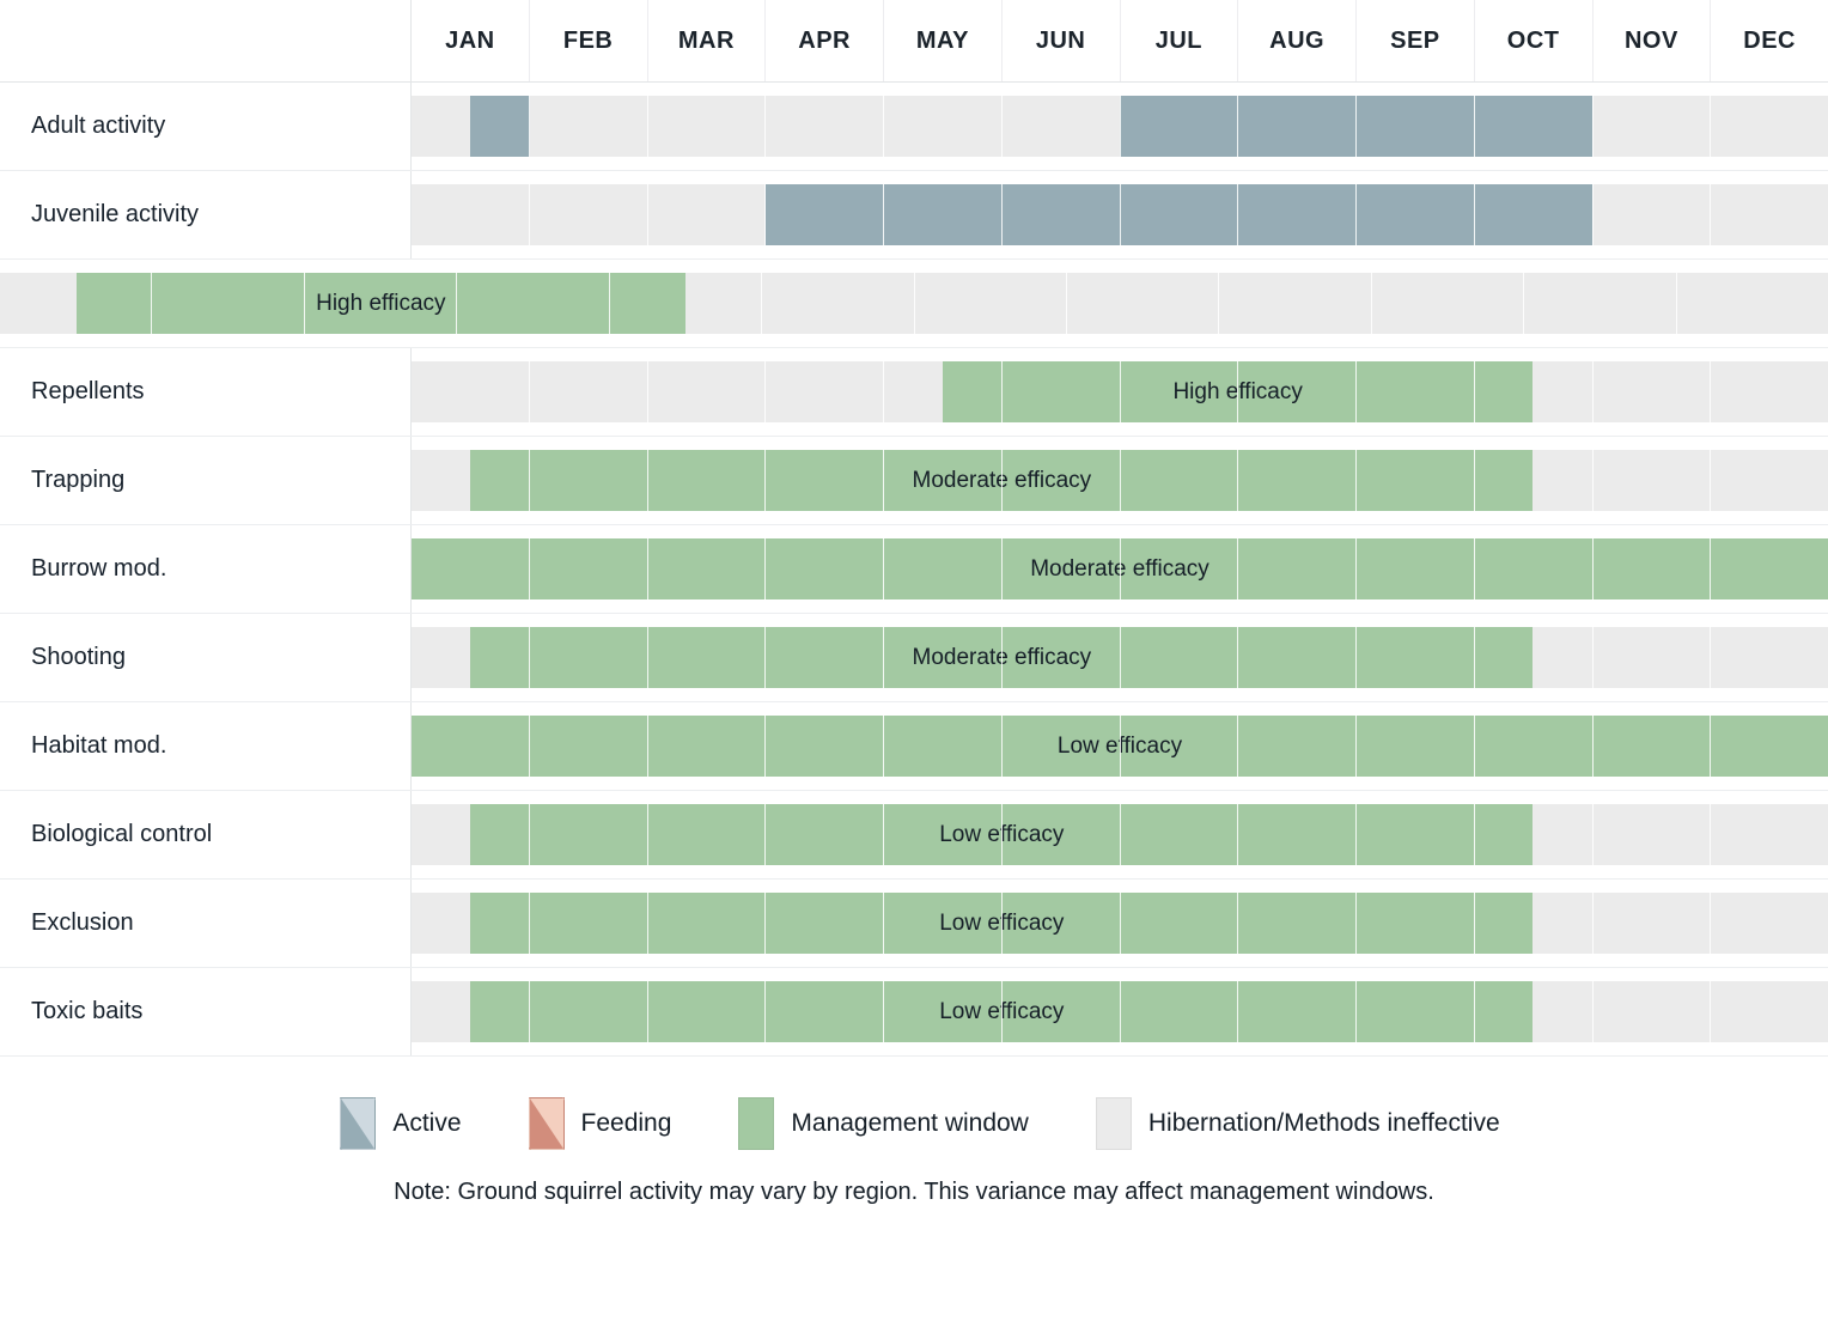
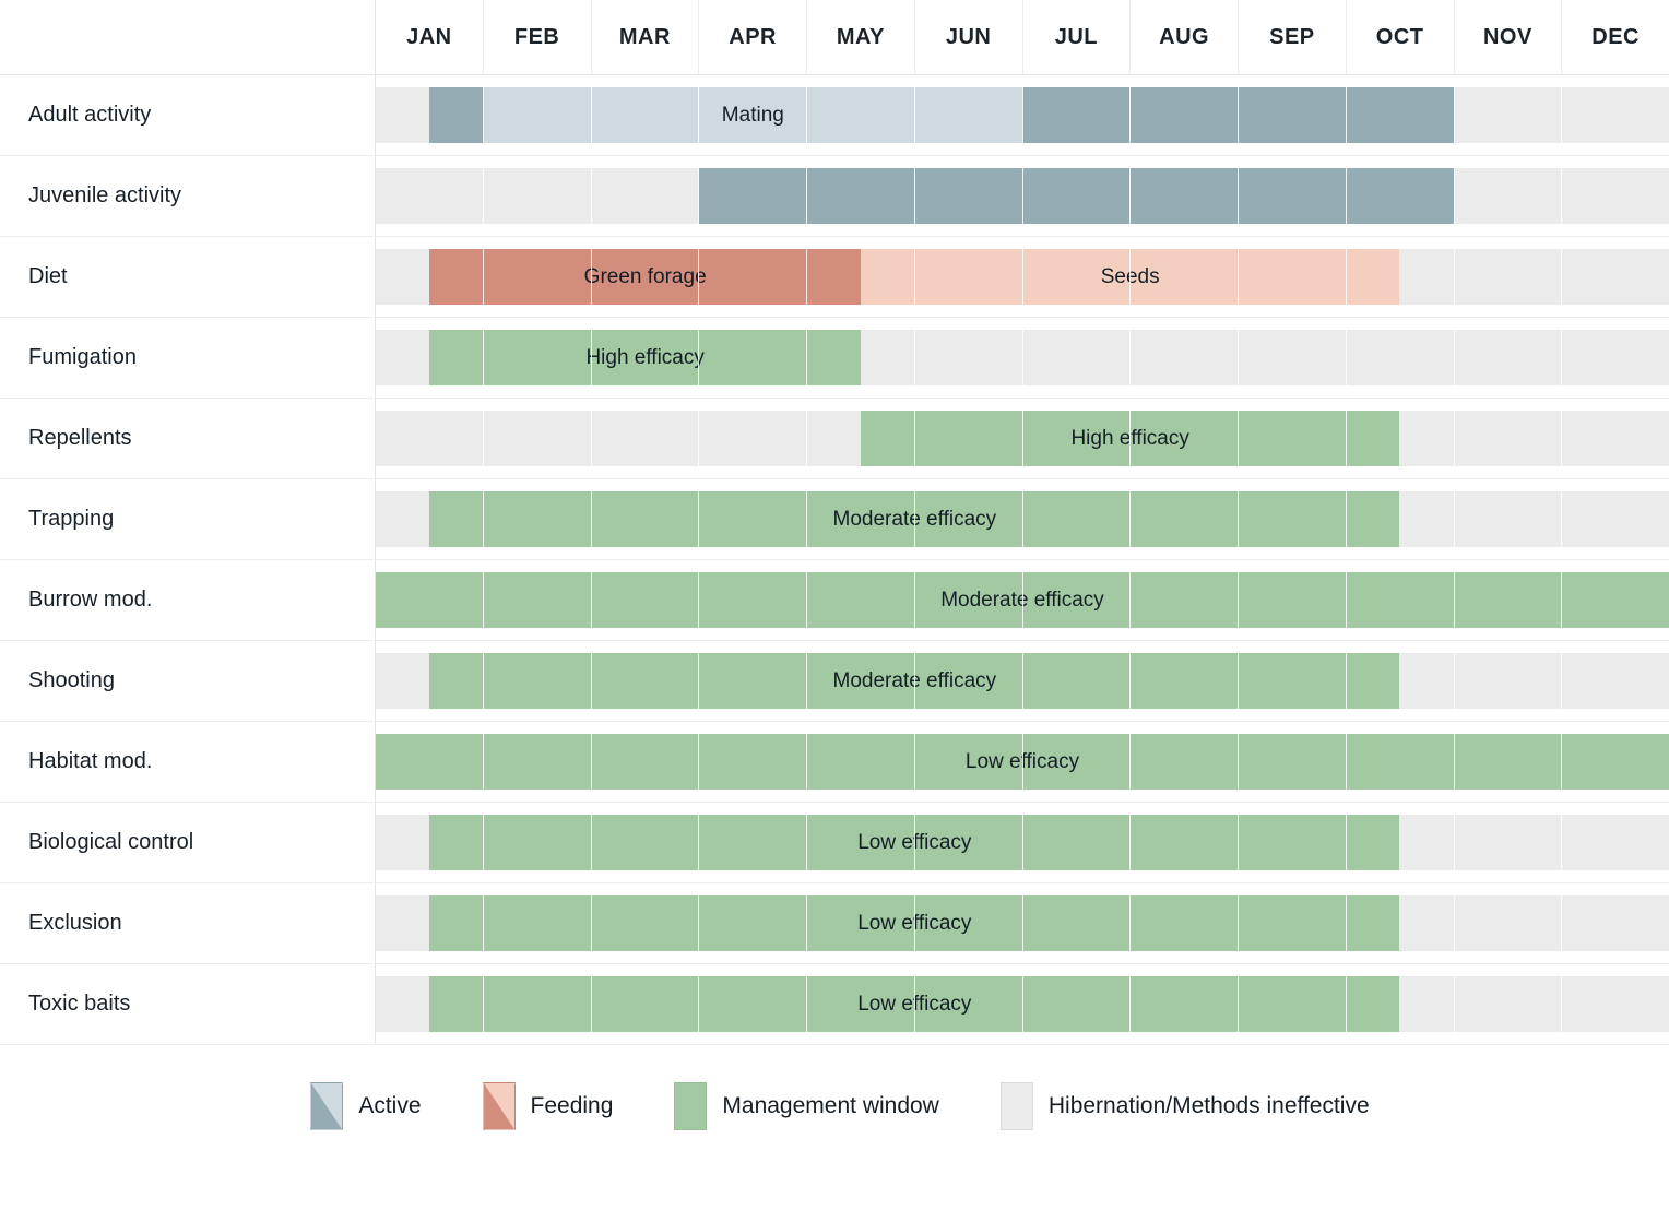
  JAN
  FEB
  MAR
  APR
  MAY
  JUN
  JUL
  AUG
  SEP
  OCT
  NOV
  DEC
  Adult activity
+ Mating
  Juvenile activity
+ Diet
+ Green forage
+ Seeds
+ Fumigation
  High efficacy
  Repellents
  High efficacy
  Trapping
  Moderate efficacy
  Burrow mod.
  Moderate efficacy
  Shooting
  Moderate efficacy
  Habitat mod.
  Low efficacy
  Biological control
  Low efficacy
  Exclusion
  Low efficacy
  Toxic baits
  Low efficacy
  Active
  Feeding
  Management window
  Hibernation/Methods ineffective
- Note: Ground squirrel activity may vary by region. This variance may affect management windows.
